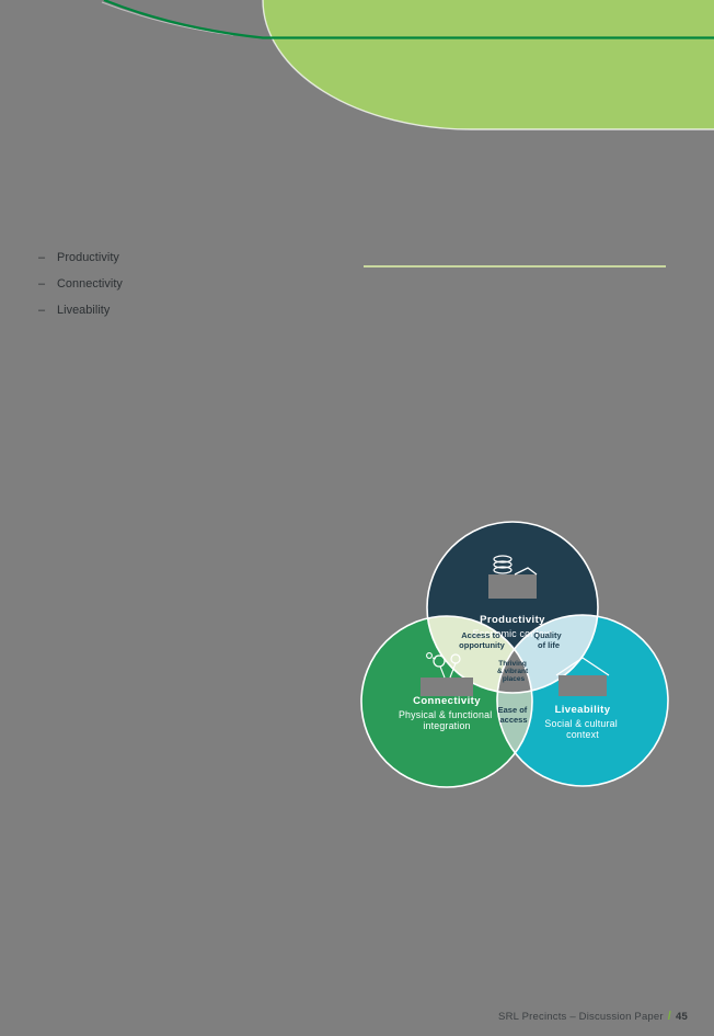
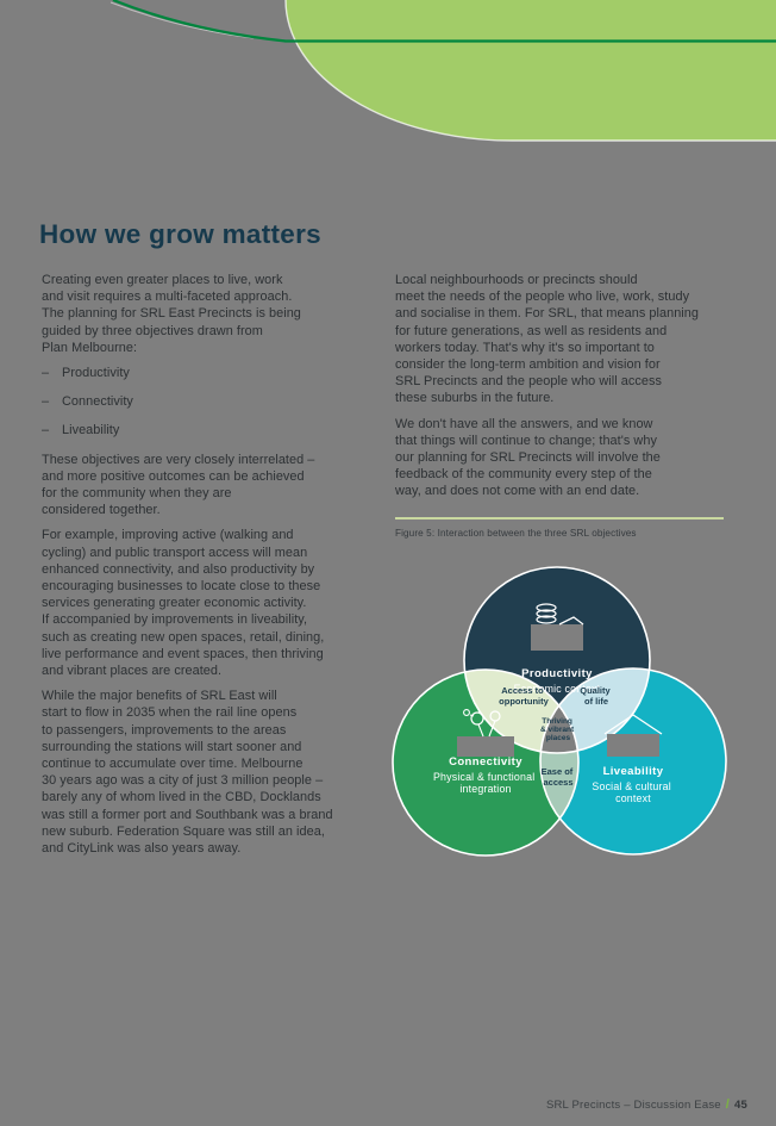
+ How we grow matters
+ Creating even greater places to live, work
+ and visit requires a multi-faceted approach.
+ The planning for SRL East Precincts is being
+ guided by three objectives drawn from
+ Plan Melbourne:
  –
  Productivity
  –
  Connectivity
  –
  Liveability
+ These objectives are very closely interrelated –
+ and more positive outcomes can be achieved
+ for the community when they are
+ considered together.
+ For example, improving active (walking and
+ cycling) and public transport access will mean
+ enhanced connectivity, and also productivity by
+ encouraging businesses to locate close to these
+ services generating greater economic activity.
+ If accompanied by improvements in liveability,
+ such as creating new open spaces, retail, dining,
+ live performance and event spaces, then thriving
+ and vibrant places are created.
+ While the major benefits of SRL East will
+ start to flow in 2035 when the rail line opens
+ to passengers, improvements to the areas
+ surrounding the stations will start sooner and
+ continue to accumulate over time. Melbourne
+ 30 years ago was a city of just 3 million people –
+ barely any of whom lived in the CBD, Docklands
+ was still a former port and Southbank was a brand
+ new suburb. Federation Square was still an idea,
+ and CityLink was also years away.
+ Local neighbourhoods or precincts should
+ meet the needs of the people who live, work, study
+ and socialise in them. For SRL, that means planning
+ for future generations, as well as residents and
+ workers today. That's why it's so important to
+ consider the long-term ambition and vision for
+ SRL Precincts and the people who will access
+ these suburbs in the future.
+ We don't have all the answers, and we know
+ that things will continue to change; that's why
+ our planning for SRL Precincts will involve the
+ feedback of the community every step of the
+ way, and does not come with an end date.
+ Figure 5: Interaction between the three SRL objectives
  Productivity
  Economic context
  Connectivity
  Physical & functional integration
  Liveability
  Social & cultural context
  Access to opportunity
  Quality of life
  Ease of access
- SRL Precincts – Discussion Paper
+ SRL Precincts – Discussion Ease
  /
  45
